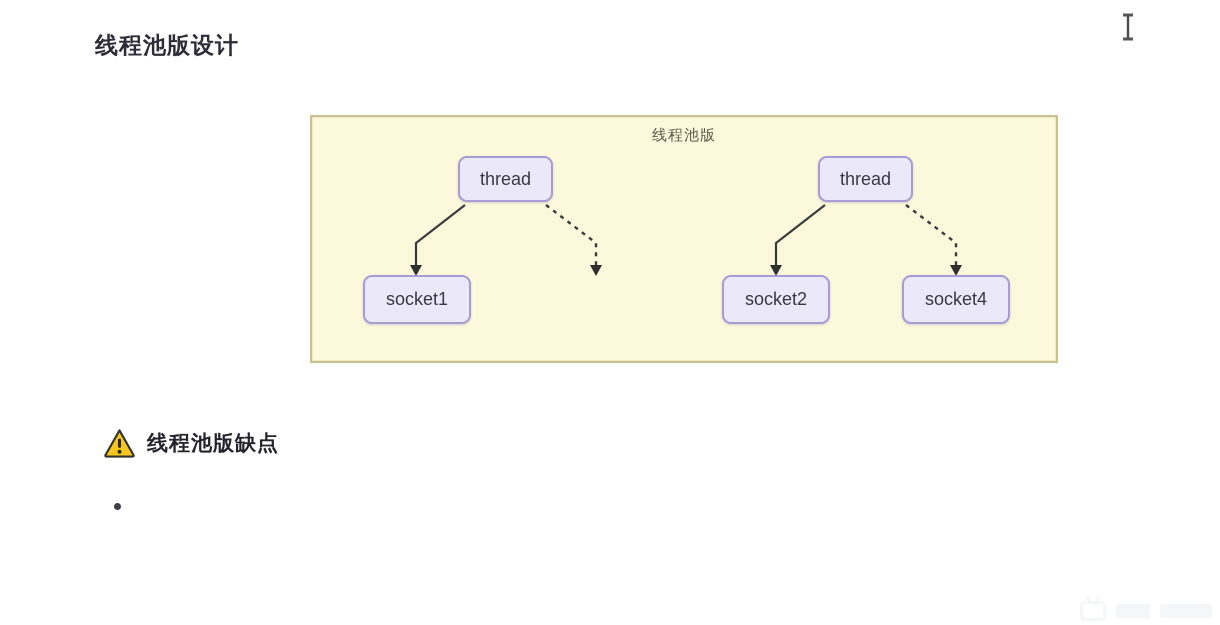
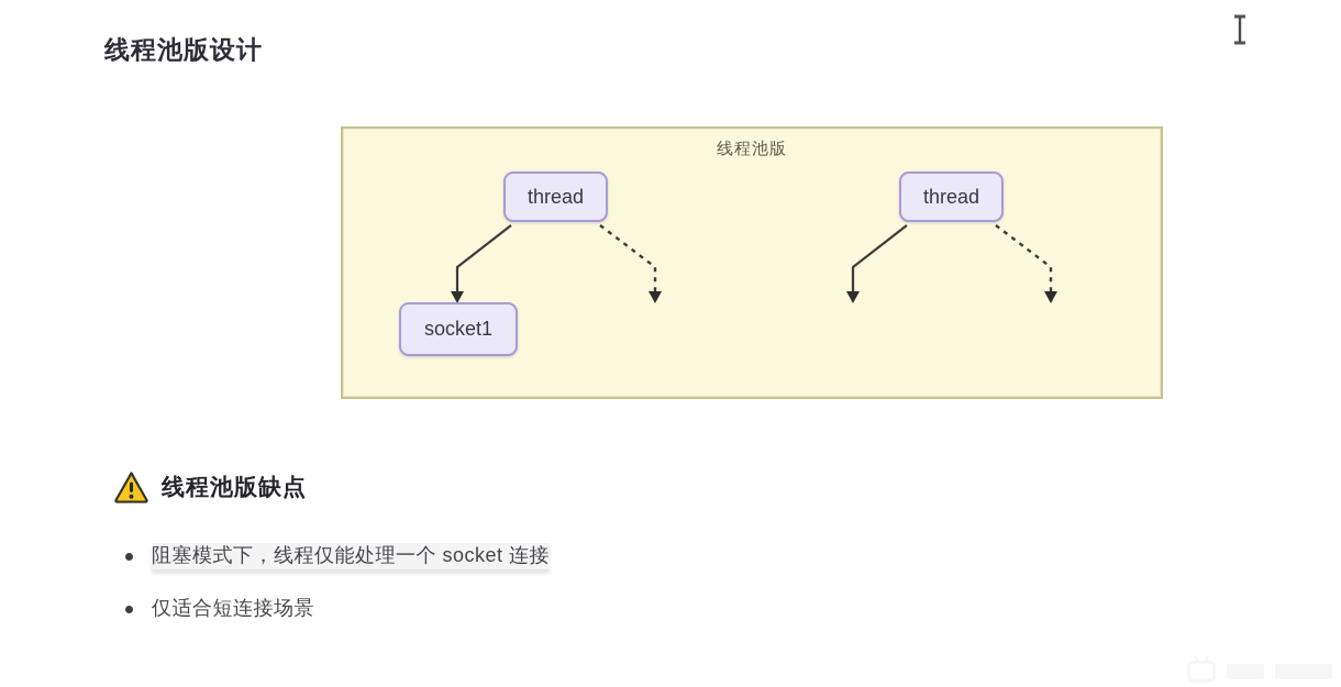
  线程池版设计
  线程池版
  thread
  thread
  socket1
- socket2
- socket4
  线程池版缺点
+ 阻塞模式下，线程仅能处理一个 socket 连接
+ 仅适合短连接场景
